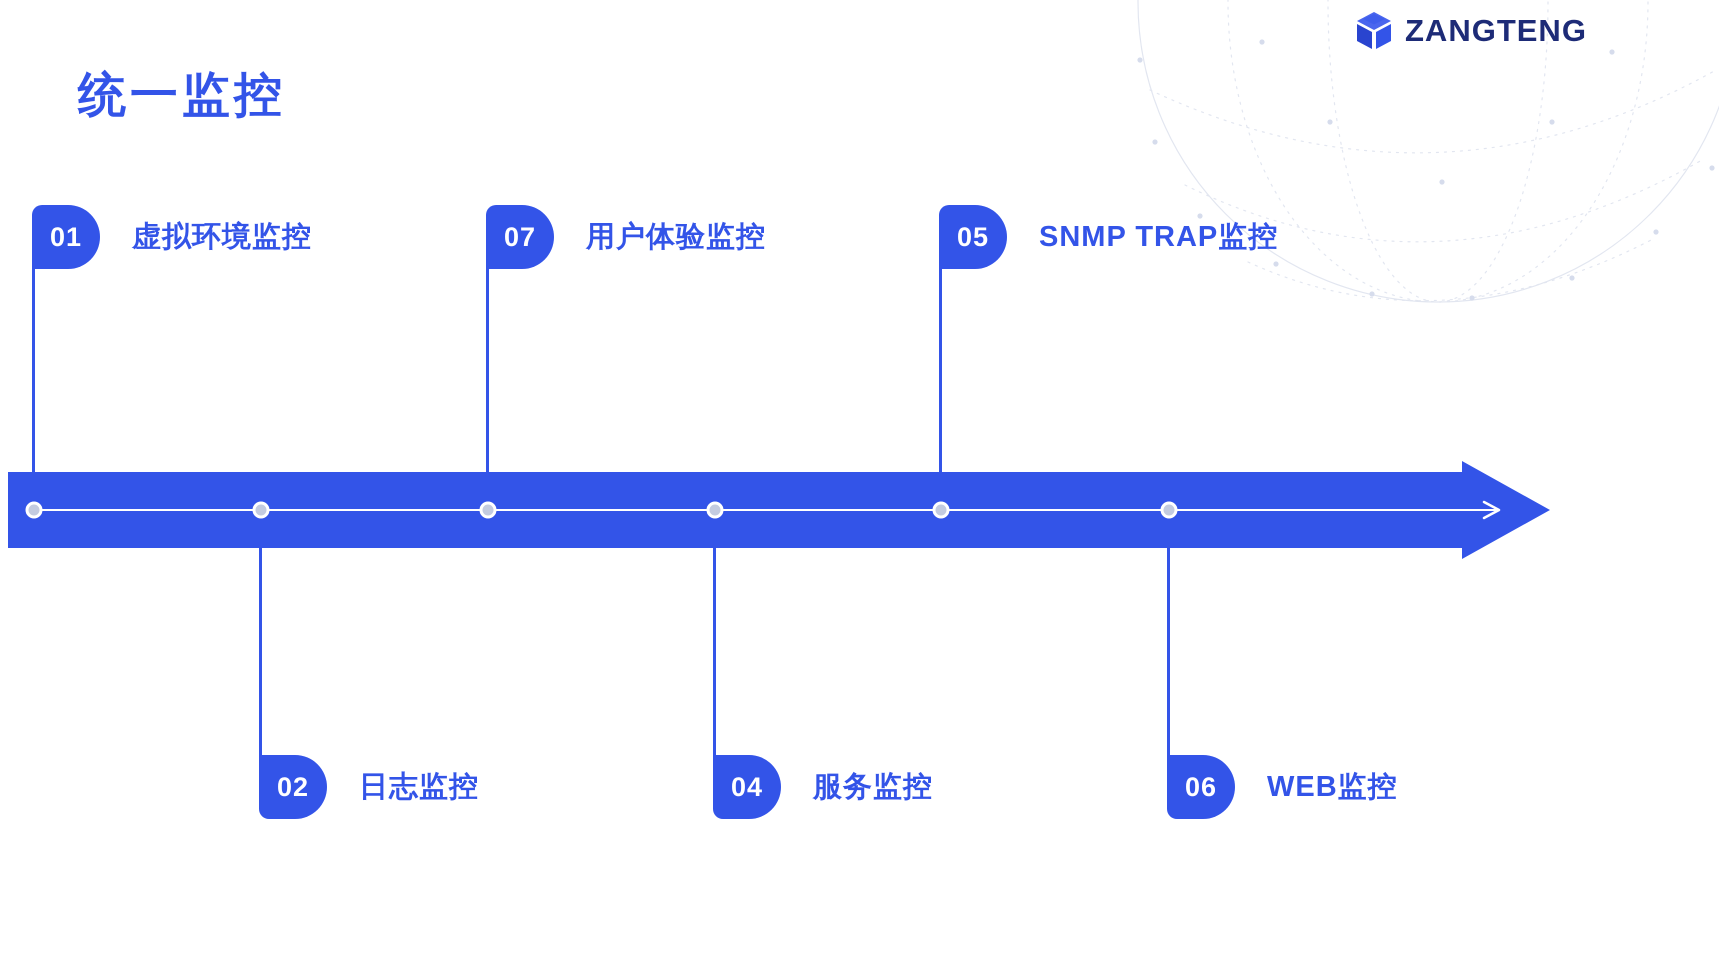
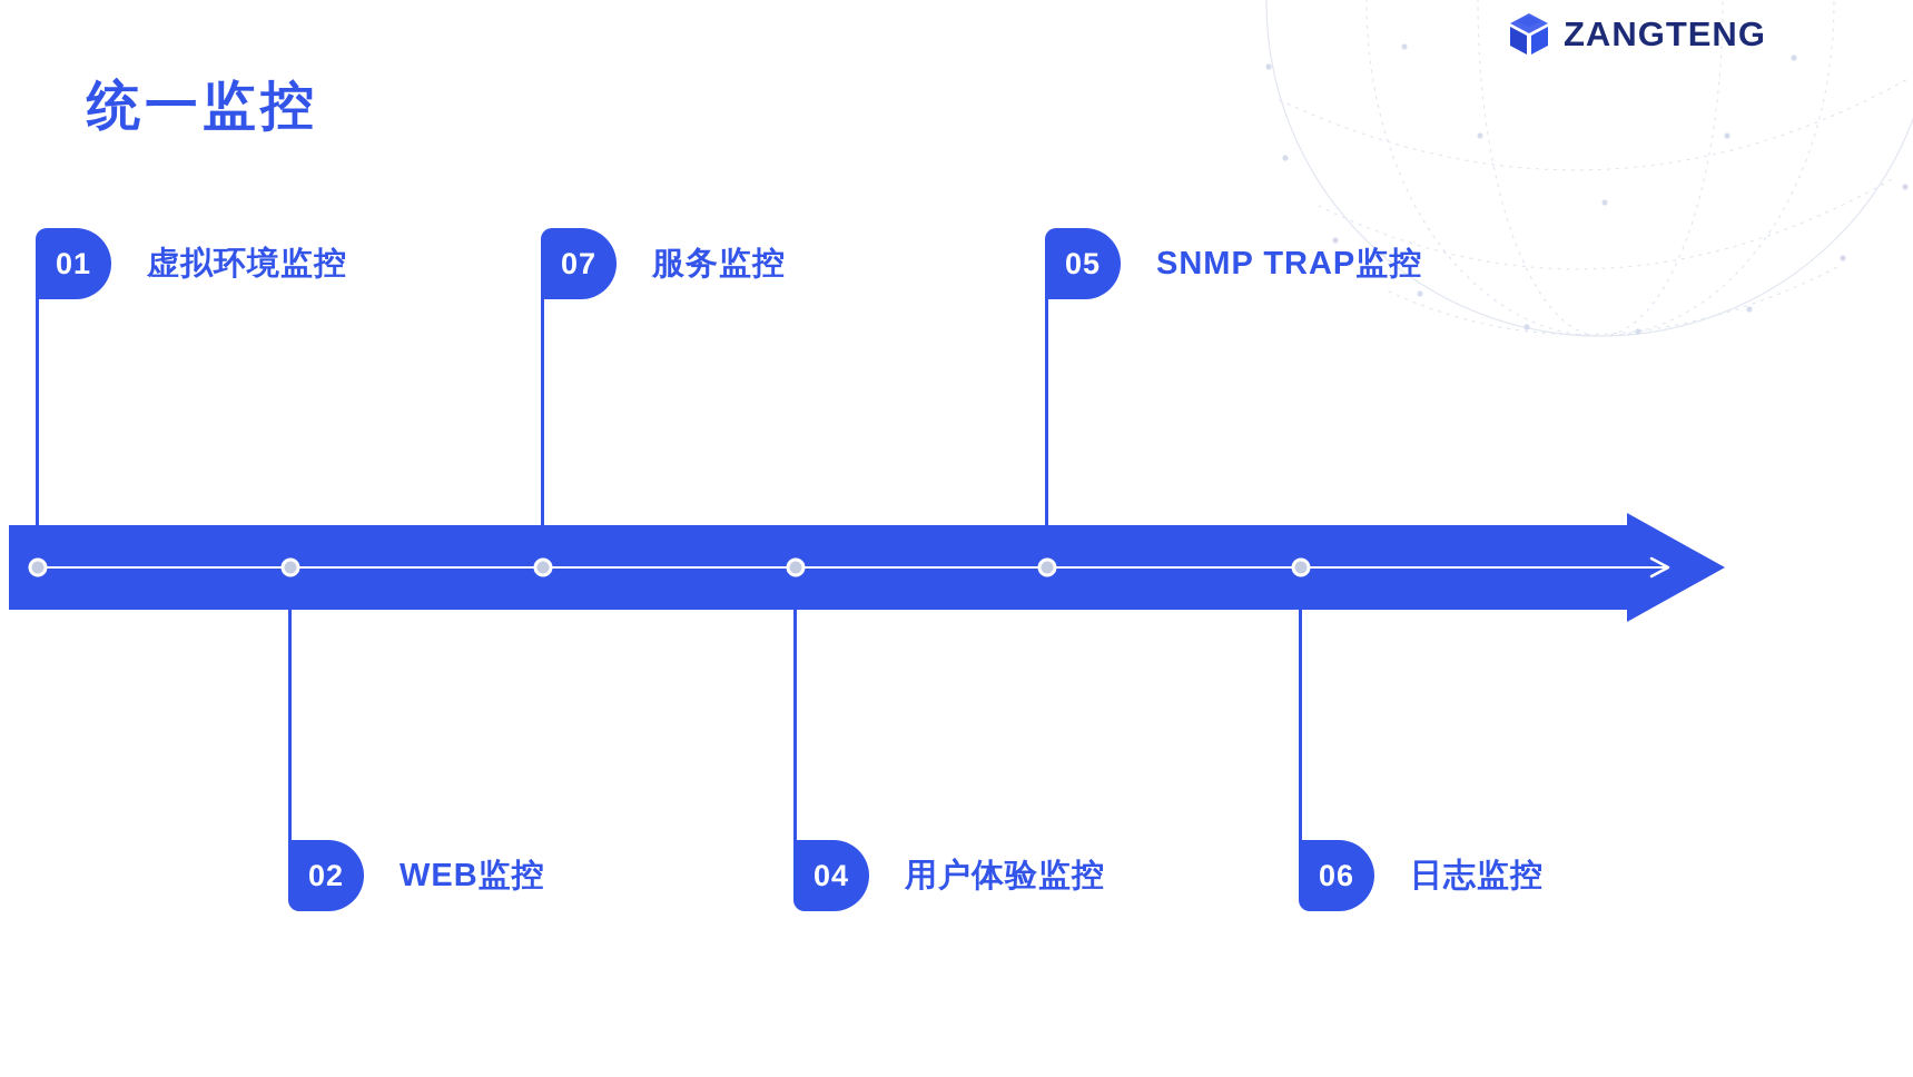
  统一监控
  ZANGTENG
  01
  虚拟环境监控
  02
- 日志监控
+ WEB监控
  07
- 用户体验监控
+ 服务监控
  04
- 服务监控
+ 用户体验监控
  05
  SNMP TRAP监控
  06
- WEB监控
+ 日志监控
